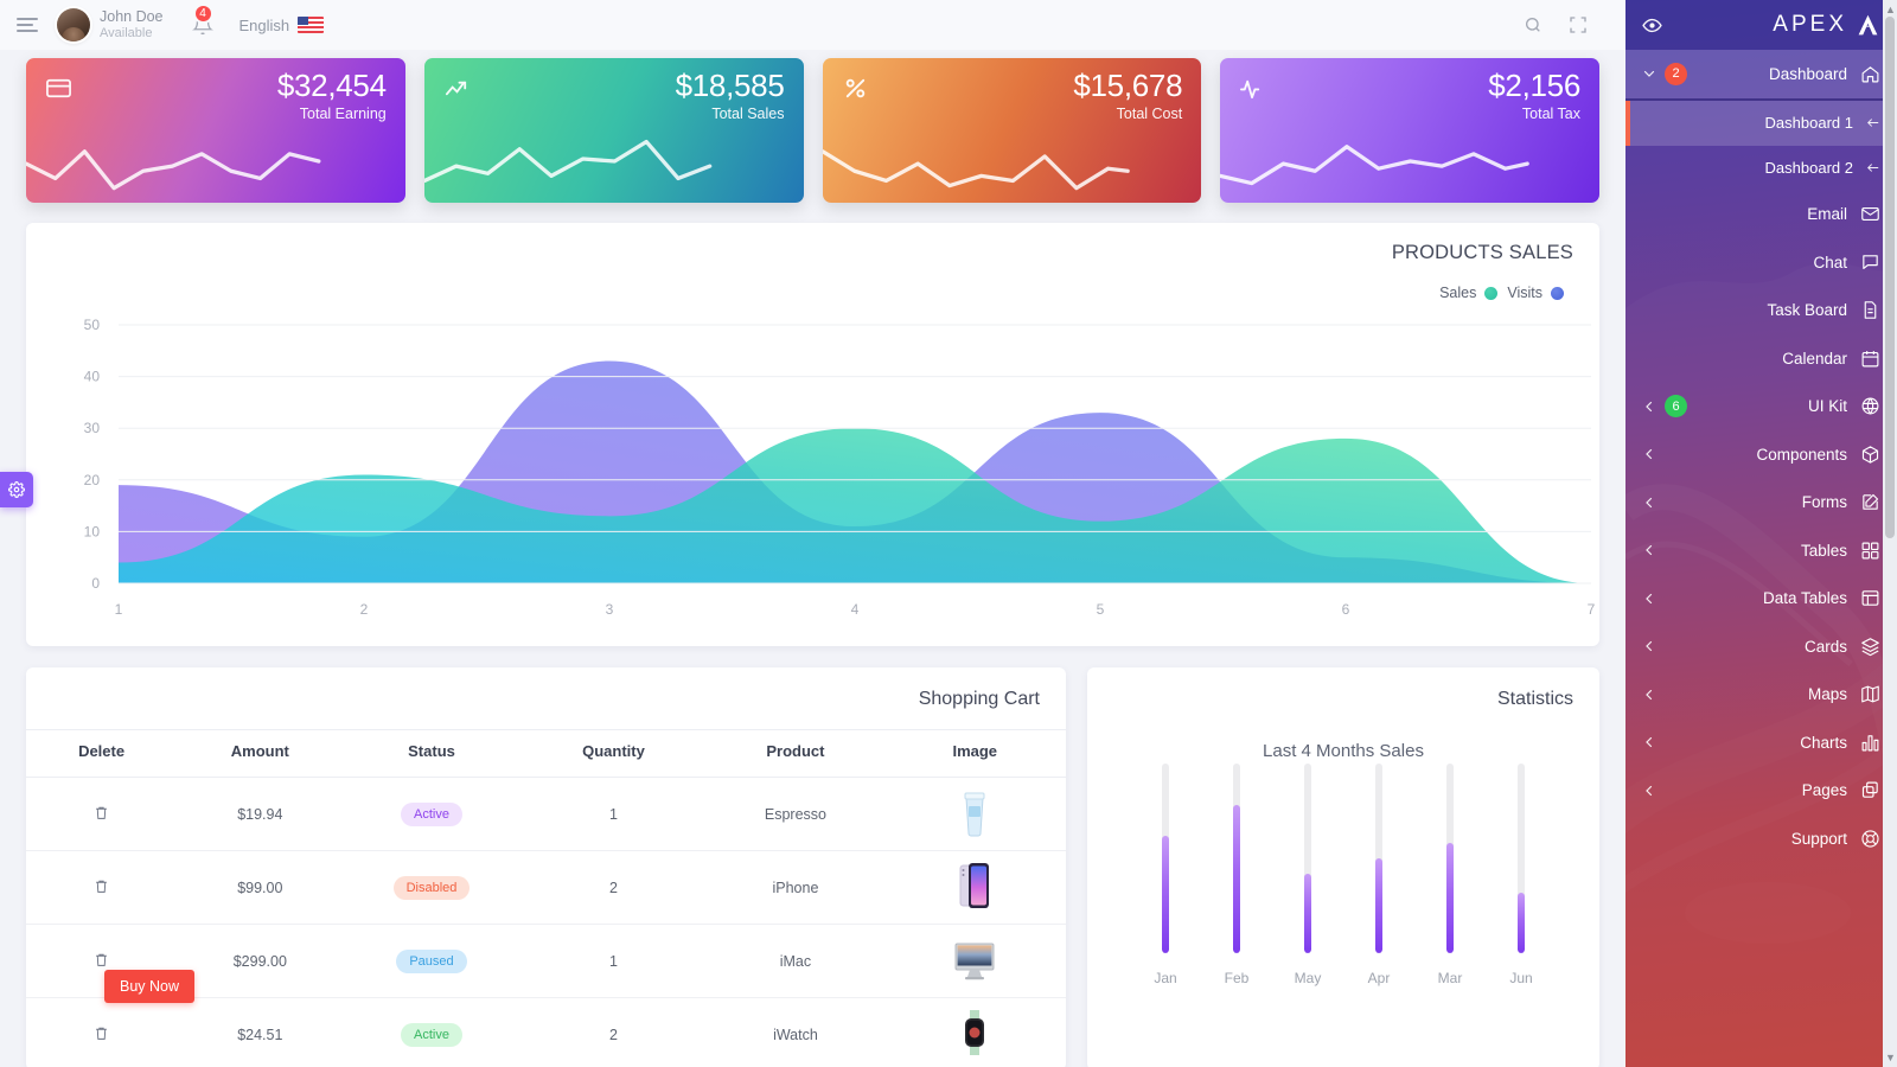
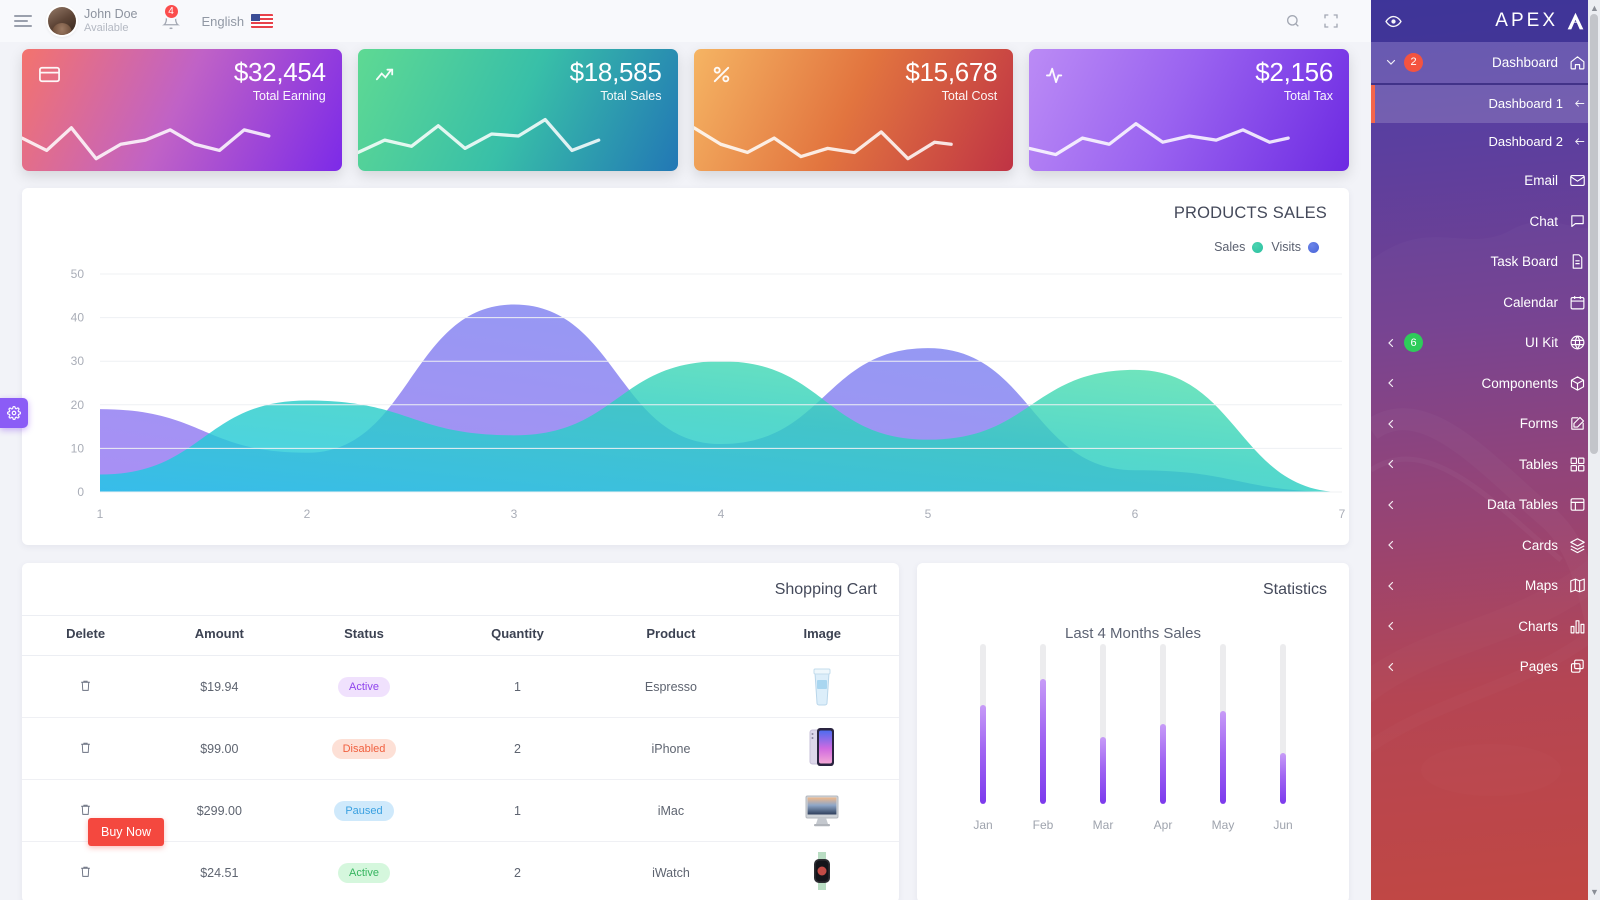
  John Doe
  Available
  4
  English
  $32,454
  Total Earning
  $18,585
  Total Sales
  $15,678
  Total Cost
  $2,156
  Total Tax
  PRODUCTS SALES
  Sales
  Visits
  0
  10
  20
  30
  40
  50
  1
  2
  3
  4
  5
  6
  7
  Shopping Cart
  Delete	Amount	Status	Quantity	Product	Image
  	$19.94	Active	1	Espresso
  	$99.00	Disabled	2	iPhone
  	$299.00	Paused	1	iMac
  	$24.51	Active	2	iWatch
  Buy Now
  Statistics
  Last 4 Months Sales
  Jan
  Feb
- May
+ Mar
  Apr
- Mar
+ May
  Jun
  APEX
  2
  Dashboard
  Dashboard 1
  Dashboard 2
  Email
  Chat
  Task Board
  Calendar
  6
  UI Kit
  Components
  Forms
  Tables
  Data Tables
  Cards
  Maps
  Charts
  Pages
- Support
  ▲
  ▼
